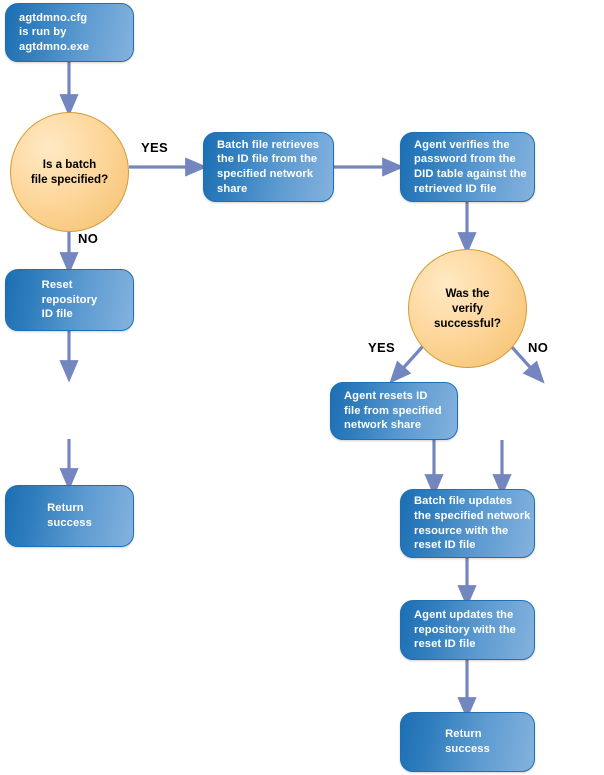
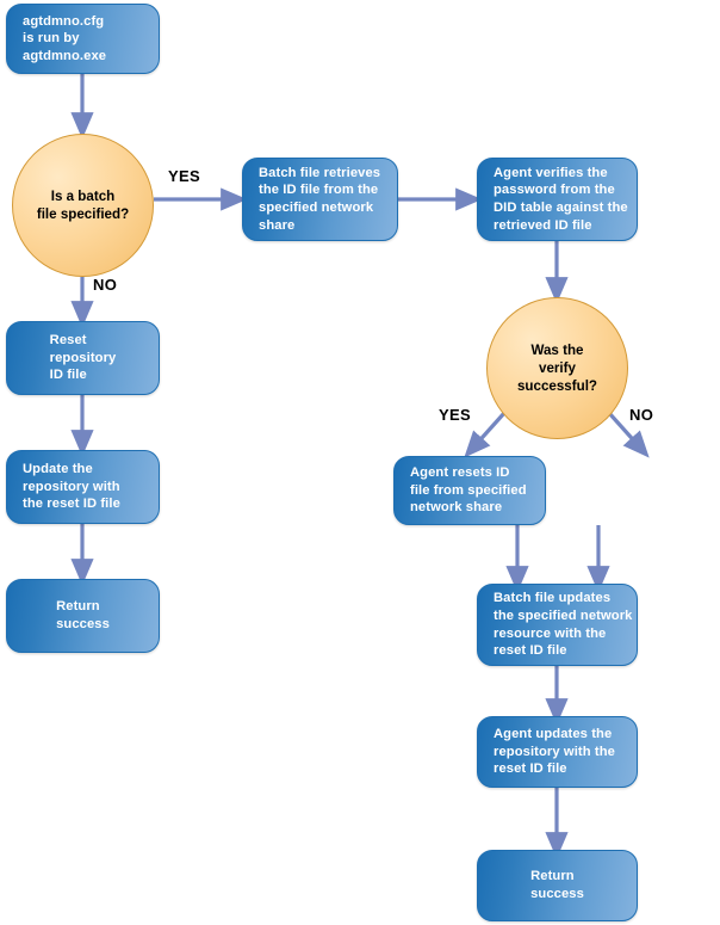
  agtdmno.cfg
  is run by
  agtdmno.exe
  Is a batch
  file specified?
  Batch file retrieves
  the ID file from the
  specified network
  share
  Agent verifies the
  password from the
  DID table against the
  retrieved ID file
  Was the
  verify
  successful?
  Reset
  repository
  ID file
+ Update the
+ repository with
+ the reset ID file
  Return
  success
  Agent resets ID
  file from specified
  network share
  Batch file updates
  the specified network
  resource with the
  reset ID file
  Agent updates the
  repository with the
  reset ID file
  Return
  success
  YES
  NO
  YES
  NO
